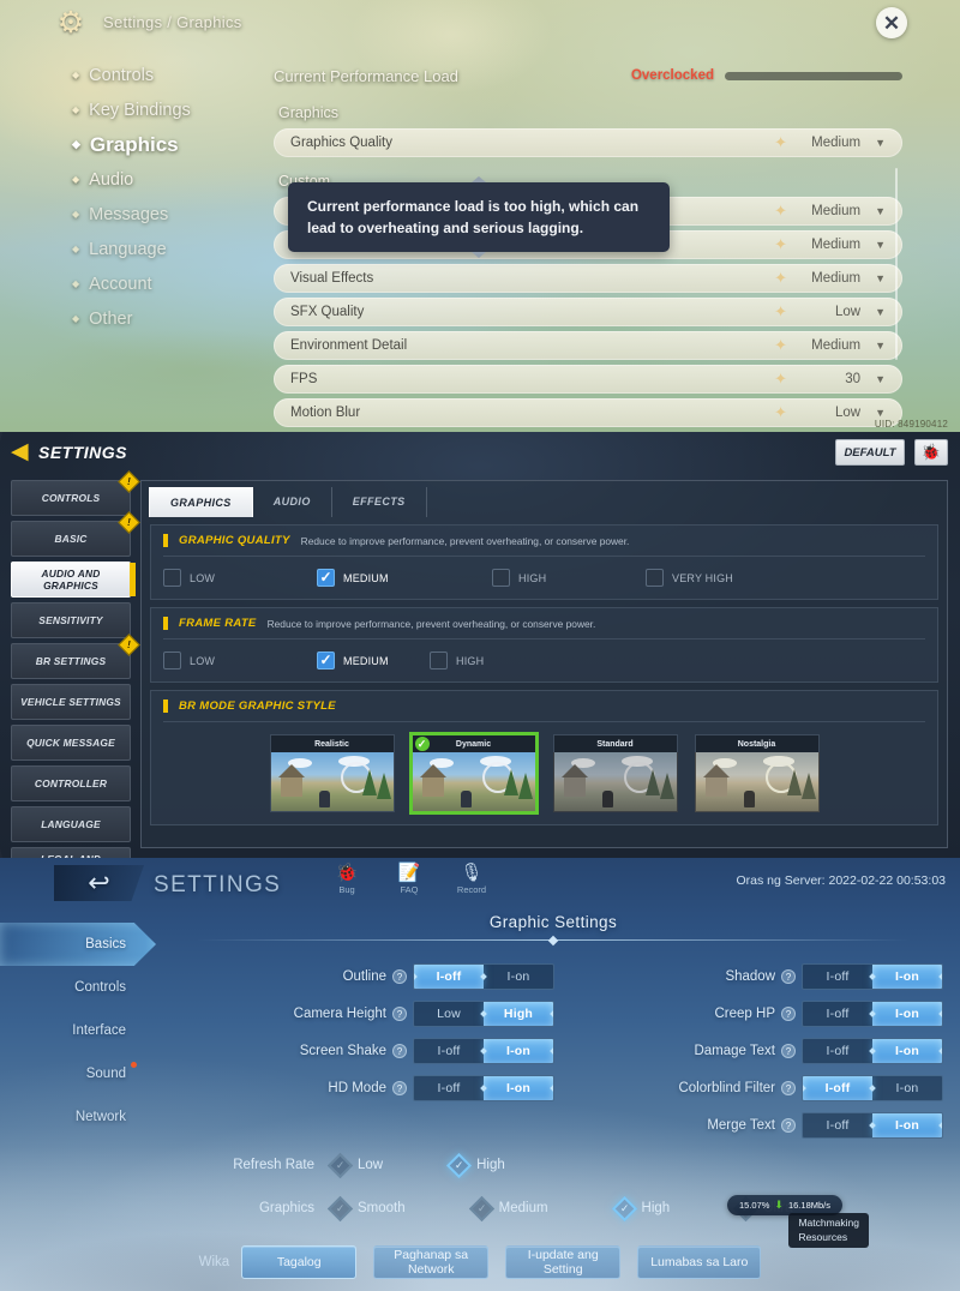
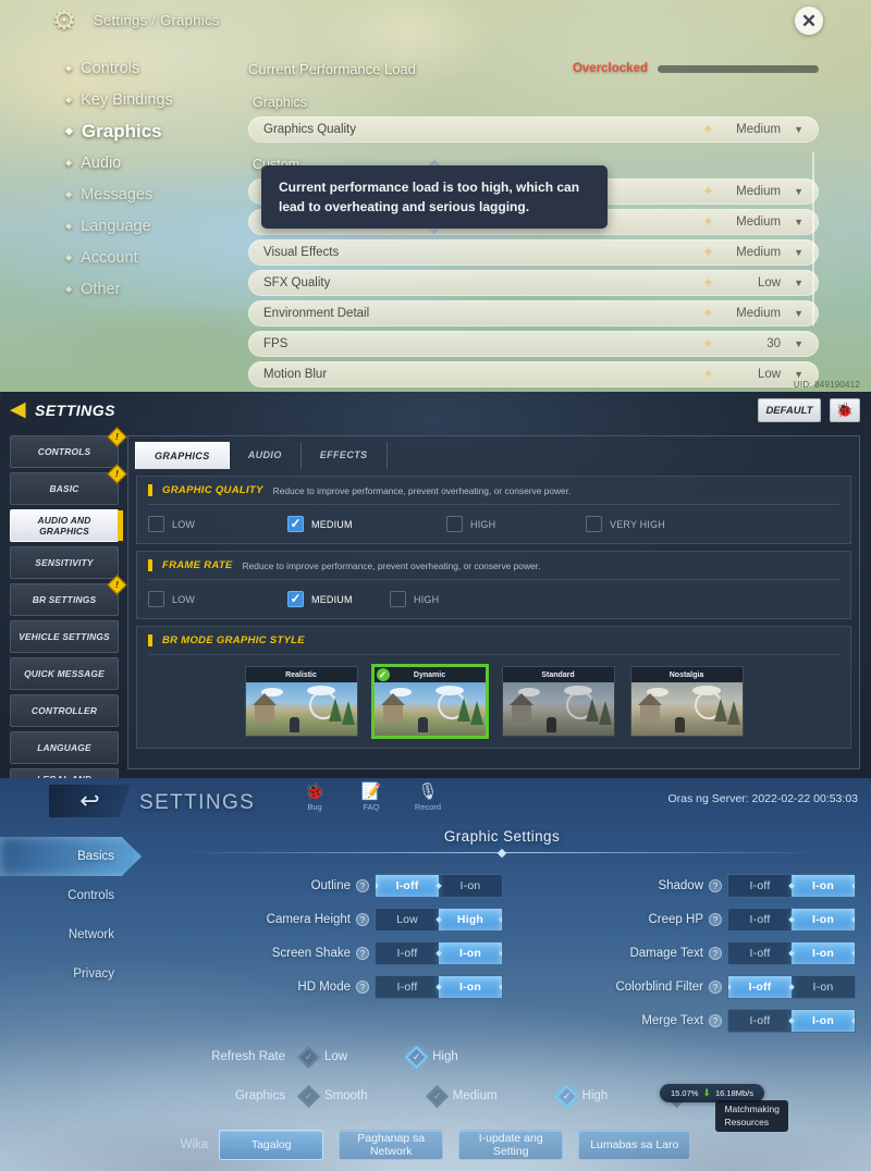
  ⚙
  Settings / Graphics
  ✕
  ◆
  Controls
  ◆
  Key Bindings
  ◆
  Graphics
  ◆
  Audio
  ◆
  Messages
  ◆
  Language
  ◆
  Account
  ◆
  Other
  Current Performance Load
  Overclocked
  Graphics
  Graphics Quality
  ✦
  Medium
  ▼
  Custom
  ✦
  Medium
  ▼
  ✦
  Medium
  ▼
  Visual Effects
  ✦
  Medium
  ▼
  SFX Quality
  ✦
  Low
  ▼
  Environment Detail
  ✦
  Medium
  ▼
  FPS
  ✦
  30
  ▼
  Motion Blur
  ✦
  Low
  ▼
  Current performance load is too high, which can lead to overheating and serious lagging.
  UID: 849190412
  ◀
  SETTINGS
  DEFAULT
  🐞
  CONTROLS
  BASIC
  AUDIO AND GRAPHICS
  SENSITIVITY
  BR SETTINGS
  VEHICLE SETTINGS
  QUICK MESSAGE
  CONTROLLER
  LANGUAGE
  GRAPHICS
  AUDIO
  EFFECTS
  GRAPHIC QUALITY
  Reduce to improve performance, prevent overheating, or conserve power.
  LOW
  MEDIUM
  HIGH
  VERY HIGH
  FRAME RATE
  Reduce to improve performance, prevent overheating, or conserve power.
  LOW
  MEDIUM
  HIGH
  BR MODE GRAPHIC STYLE
  ✓
  ↩
  SETTINGS
  🐞
  Bug
  📝
  FAQ
  🎙
  Record
  Oras ng Server: 2022-02-22 00:53:03
  Basics
  Controls
- Interface
- Sound
  Network
+ Privacy
  Graphic Settings
  Outline
  ?
  I-off
  I-on
  Camera Height
  ?
  Low
  High
  Screen Shake
  ?
  I-off
  I-on
  HD Mode
  ?
  I-off
  I-on
  Shadow
  ?
  I-off
  I-on
  Creep HP
  ?
  I-off
  I-on
  Damage Text
  ?
  I-off
  I-on
  Colorblind Filter
  ?
  I-off
  I-on
  Merge Text
  ?
  I-off
  I-on
  Refresh Rate
  Low
  High
  Graphics
  Smooth
  Medium
  High
  15.07%
  ⬇
  16.18Mb/s
  Matchmaking
  Resources
  Wika
  Tagalog
  Paghanap sa
  Network
  I-update ang
  Setting
  Lumabas sa Laro
